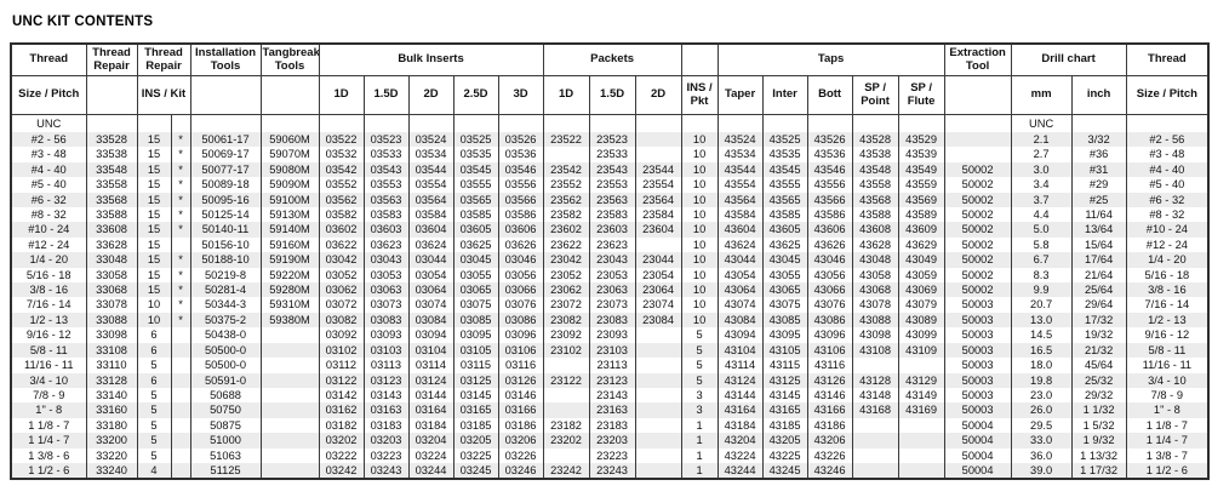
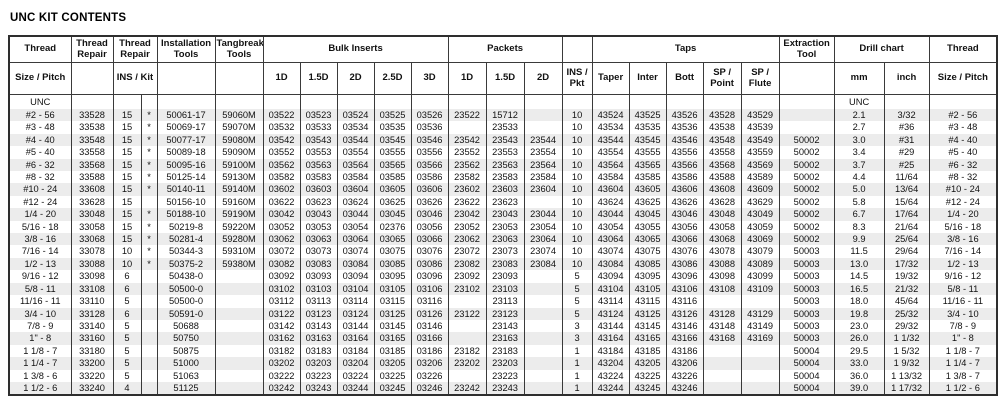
  UNC KIT CONTENTS
  Thread	Thread Repair	Thread Repair	Installation Tools	Tangbreak Tools	Bulk Inserts	Packets		Taps	Extraction Tool	Drill chart	Thread
  Size / Pitch		INS / Kit			1D	1.5D	2D	2.5D	3D	1D	1.5D	2D	INS / Pkt	Taper	Inter	Bott	SP / Point	SP / Flute		mm	inch	Size / Pitch
  UNC																					UNC
- #2 - 56	33528	15	*	50061-17	59060M	03522	03523	03524	03525	03526	23522	23523		10	43524	43525	43526	43528	43529		2.1	3/32	#2 - 56
+ #2 - 56	33528	15	*	50061-17	59060M	03522	03523	03524	03525	03526	23522	15712		10	43524	43525	43526	43528	43529		2.1	3/32	#2 - 56
  #3 - 48	33538	15	*	50069-17	59070M	03532	03533	03534	03535	03536		23533		10	43534	43535	43536	43538	43539		2.7	#36	#3 - 48
  #4 - 40	33548	15	*	50077-17	59080M	03542	03543	03544	03545	03546	23542	23543	23544	10	43544	43545	43546	43548	43549	50002	3.0	#31	#4 - 40
  #5 - 40	33558	15	*	50089-18	59090M	03552	03553	03554	03555	03556	23552	23553	23554	10	43554	43555	43556	43558	43559	50002	3.4	#29	#5 - 40
  #6 - 32	33568	15	*	50095-16	59100M	03562	03563	03564	03565	03566	23562	23563	23564	10	43564	43565	43566	43568	43569	50002	3.7	#25	#6 - 32
  #8 - 32	33588	15	*	50125-14	59130M	03582	03583	03584	03585	03586	23582	23583	23584	10	43584	43585	43586	43588	43589	50002	4.4	11/64	#8 - 32
  #10 - 24	33608	15	*	50140-11	59140M	03602	03603	03604	03605	03606	23602	23603	23604	10	43604	43605	43606	43608	43609	50002	5.0	13/64	#10 - 24
  #12 - 24	33628	15		50156-10	59160M	03622	03623	03624	03625	03626	23622	23623		10	43624	43625	43626	43628	43629	50002	5.8	15/64	#12 - 24
  1/4 - 20	33048	15	*	50188-10	59190M	03042	03043	03044	03045	03046	23042	23043	23044	10	43044	43045	43046	43048	43049	50002	6.7	17/64	1/4 - 20
- 5/16 - 18	33058	15	*	50219-8	59220M	03052	03053	03054	03055	03056	23052	23053	23054	10	43054	43055	43056	43058	43059	50002	8.3	21/64	5/16 - 18
+ 5/16 - 18	33058	15	*	50219-8	59220M	03052	03053	03054	02376	03056	23052	23053	23054	10	43054	43055	43056	43058	43059	50002	8.3	21/64	5/16 - 18
  3/8 - 16	33068	15	*	50281-4	59280M	03062	03063	03064	03065	03066	23062	23063	23064	10	43064	43065	43066	43068	43069	50002	9.9	25/64	3/8 - 16
- 7/16 - 14	33078	10	*	50344-3	59310M	03072	03073	03074	03075	03076	23072	23073	23074	10	43074	43075	43076	43078	43079	50003	20.7	29/64	7/16 - 14
+ 7/16 - 14	33078	10	*	50344-3	59310M	03072	03073	03074	03075	03076	23072	23073	23074	10	43074	43075	43076	43078	43079	50003	11.5	29/64	7/16 - 14
  1/2 - 13	33088	10	*	50375-2	59380M	03082	03083	03084	03085	03086	23082	23083	23084	10	43084	43085	43086	43088	43089	50003	13.0	17/32	1/2 - 13
  9/16 - 12	33098	6		50438-0		03092	03093	03094	03095	03096	23092	23093		5	43094	43095	43096	43098	43099	50003	14.5	19/32	9/16 - 12
  5/8 - 11	33108	6		50500-0		03102	03103	03104	03105	03106	23102	23103		5	43104	43105	43106	43108	43109	50003	16.5	21/32	5/8 - 11
  11/16 - 11	33110	5		50500-0		03112	03113	03114	03115	03116		23113		5	43114	43115	43116			50003	18.0	45/64	11/16 - 11
  3/4 - 10	33128	6		50591-0		03122	03123	03124	03125	03126	23122	23123		5	43124	43125	43126	43128	43129	50003	19.8	25/32	3/4 - 10
  7/8 - 9	33140	5		50688		03142	03143	03144	03145	03146		23143		3	43144	43145	43146	43148	43149	50003	23.0	29/32	7/8 - 9
  1" - 8	33160	5		50750		03162	03163	03164	03165	03166		23163		3	43164	43165	43166	43168	43169	50003	26.0	1 1/32	1" - 8
  1 1/8 - 7	33180	5		50875		03182	03183	03184	03185	03186	23182	23183		1	43184	43185	43186			50004	29.5	1 5/32	1 1/8 - 7
  1 1/4 - 7	33200	5		51000		03202	03203	03204	03205	03206	23202	23203		1	43204	43205	43206			50004	33.0	1 9/32	1 1/4 - 7
  1 3/8 - 6	33220	5		51063		03222	03223	03224	03225	03226		23223		1	43224	43225	43226			50004	36.0	1 13/32	1 3/8 - 7
  1 1/2 - 6	33240	4		51125		03242	03243	03244	03245	03246	23242	23243		1	43244	43245	43246			50004	39.0	1 17/32	1 1/2 - 6
